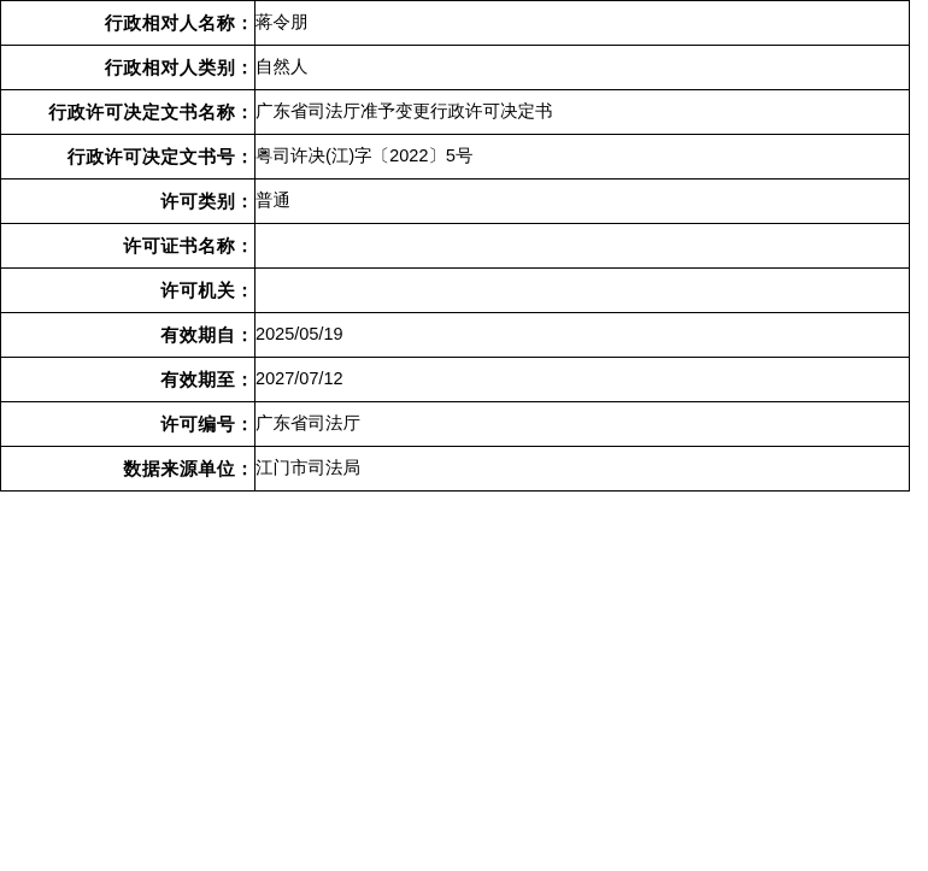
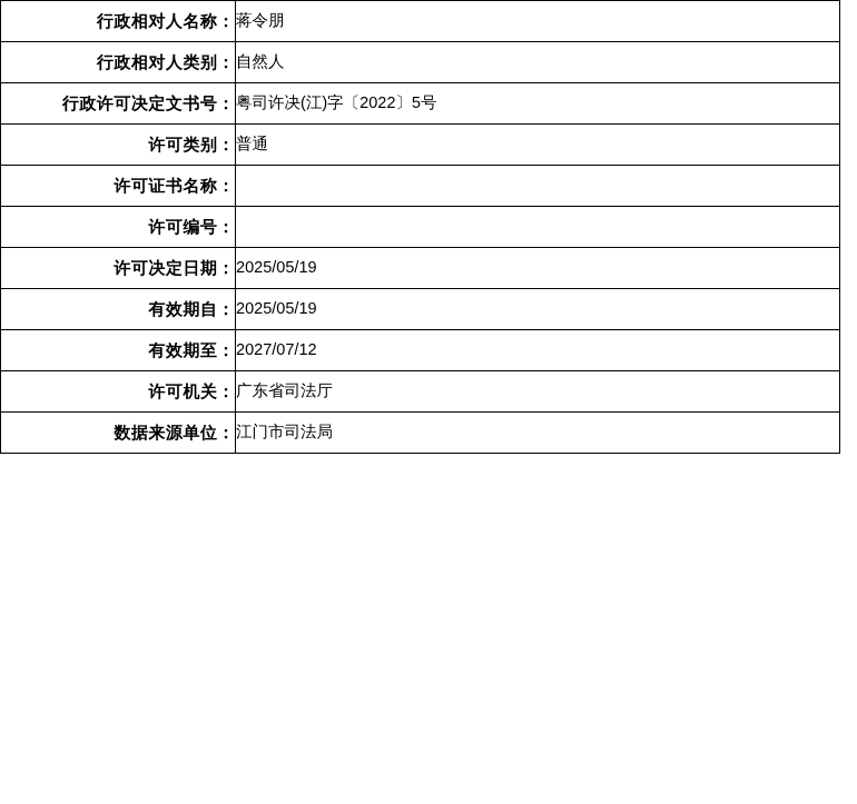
  行政相对人名称：	蒋令朋
  行政相对人类别：	自然人
- 行政许可决定文书名称：	广东省司法厅准予变更行政许可决定书
  行政许可决定文书号：	粤司许决(江)字〔2022〕5号
  许可类别：	普通
  许可证书名称：
- 许可机关：
+ 许可编号：
+ 许可决定日期：	2025/05/19
  有效期自：	2025/05/19
  有效期至：	2027/07/12
- 许可编号：	广东省司法厅
+ 许可机关：	广东省司法厅
  数据来源单位：	江门市司法局
